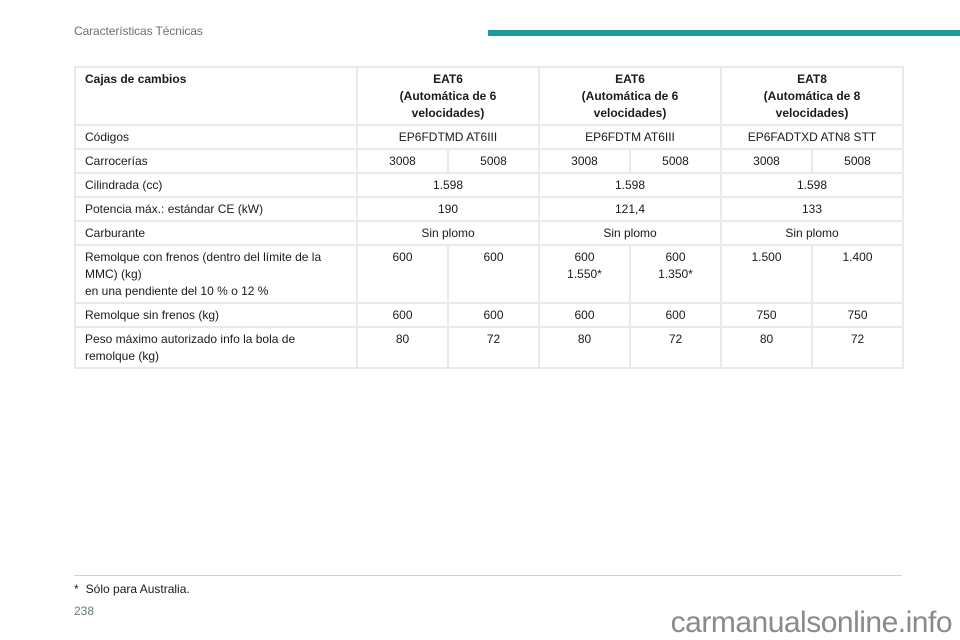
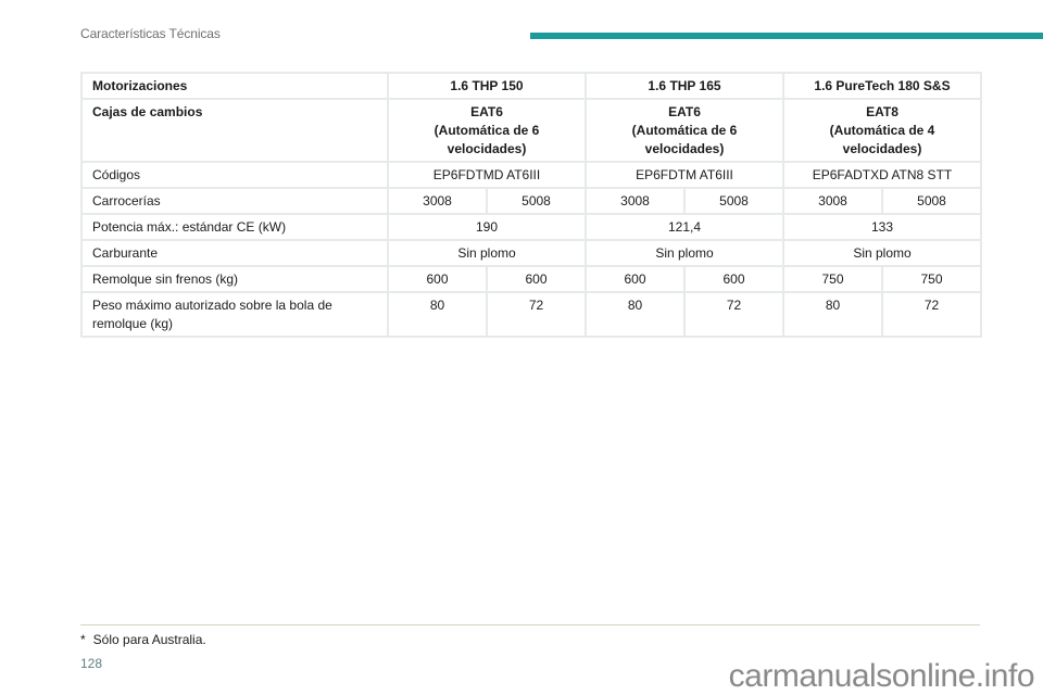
  Características Técnicas
+ Motorizaciones	1.6 THP 150	1.6 THP 165	1.6 PureTech 180 S&S
- Cajas de cambios	EAT6 (Automática de 6 velocidades)	EAT6 (Automática de 6 velocidades)	EAT8 (Automática de 8 velocidades)
+ Cajas de cambios	EAT6 (Automática de 6 velocidades)	EAT6 (Automática de 6 velocidades)	EAT8 (Automática de 4 velocidades)
  Códigos	EP6FDTMD AT6III	EP6FDTM AT6III	EP6FADTXD ATN8 STT
  Carrocerías	3008	5008	3008	5008	3008	5008
- Cilindrada (cc)	1.598	1.598	1.598
  Potencia máx.: estándar CE (kW)	190	121,4	133
  Carburante	Sin plomo	Sin plomo	Sin plomo
- Remolque con frenos (dentro del límite de la MMC) (kg) en una pendiente del 10 % o 12 %	600	600	6001.550*	6001.350*	1.500	1.400
  Remolque sin frenos (kg)	600	600	600	600	750	750
- Peso máximo autorizado info la bola de remolque (kg)	80	72	80	72	80	72
+ Peso máximo autorizado sobre la bola de remolque (kg)	80	72	80	72	80	72
  * Sólo para Australia.
- 238
+ 128
  carmanualsonline.info
